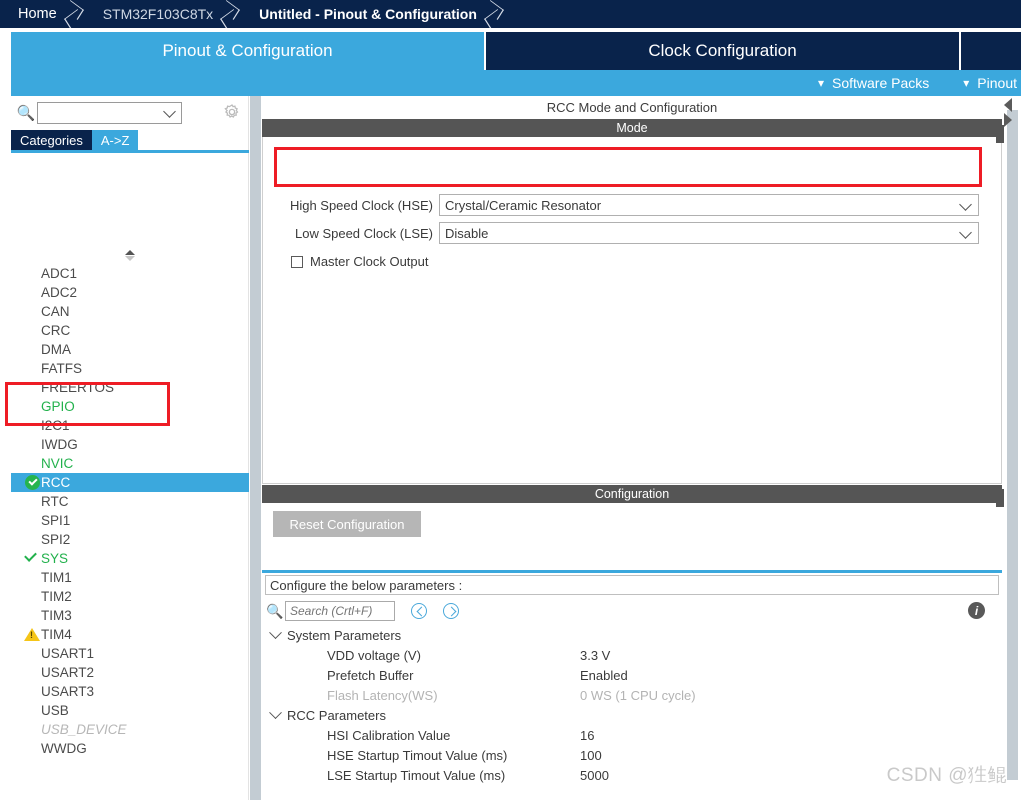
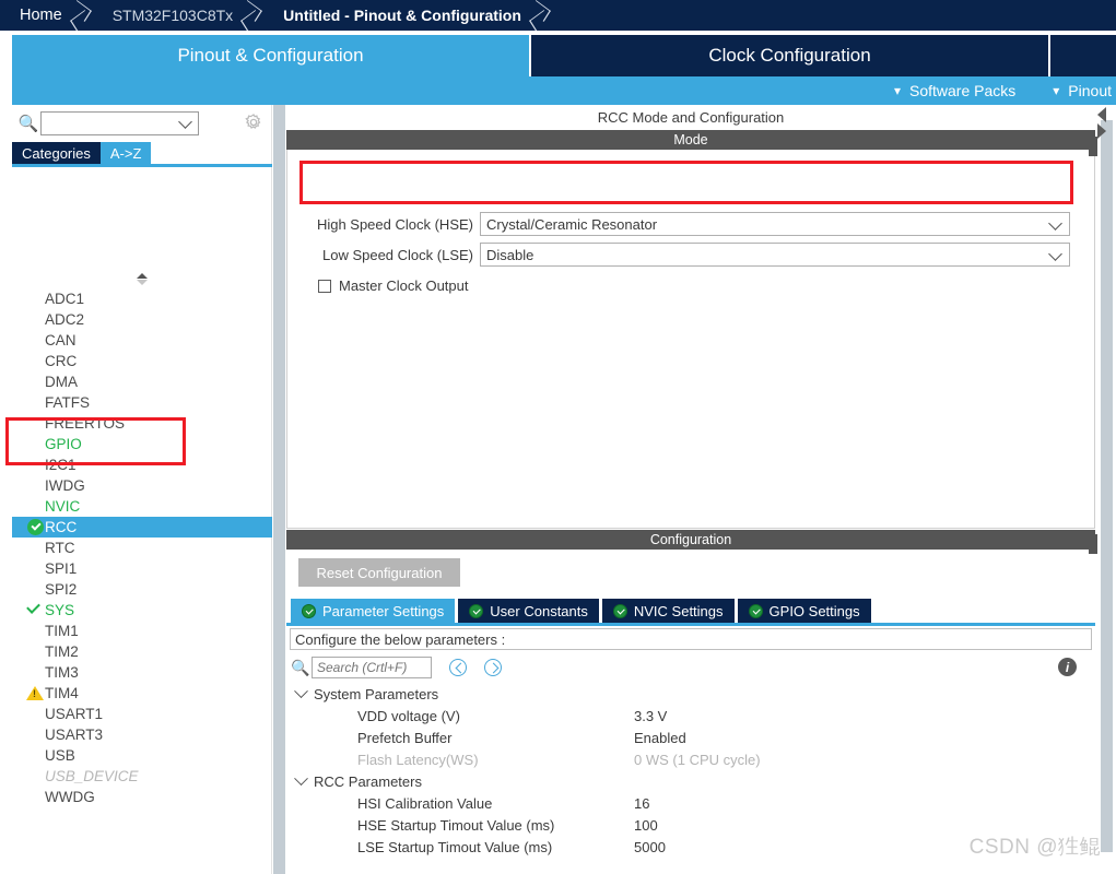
  Home
  STM32F103C8Tx
  Untitled - Pinout & Configuration
  Pinout & Configuration
  Clock Configuration
  ▾
  Software Packs
  ▾
  Pinout
  🔍
  Categories
  A->Z
  ADC1
  ADC2
  CAN
  CRC
  DMA
  FATFS
  FREERTOS
  GPIO
  I2C1
  IWDG
  NVIC
  RCC
  RTC
  SPI1
  SPI2
  SYS
  TIM1
  TIM2
  TIM3
  TIM4
  USART1
- USART2
  USART3
  USB
  USB_DEVICE
  WWDG
  RCC Mode and Configuration
  Mode
  High Speed Clock (HSE)
  Crystal/Ceramic Resonator
  Low Speed Clock (LSE)
  Disable
  Master Clock Output
  Configuration
  Reset Configuration
+ Parameter Settings
+ User Constants
+ NVIC Settings
+ GPIO Settings
  Configure the below parameters :
  🔍
  Search (Crtl+F)
  i
  System Parameters
  VDD voltage (V)
  3.3 V
  Prefetch Buffer
  Enabled
  Flash Latency(WS)
  0 WS (1 CPU cycle)
  RCC Parameters
  HSI Calibration Value
  16
  HSE Startup Timout Value (ms)
  100
  LSE Startup Timout Value (ms)
  5000
  CSDN @狌鲲
